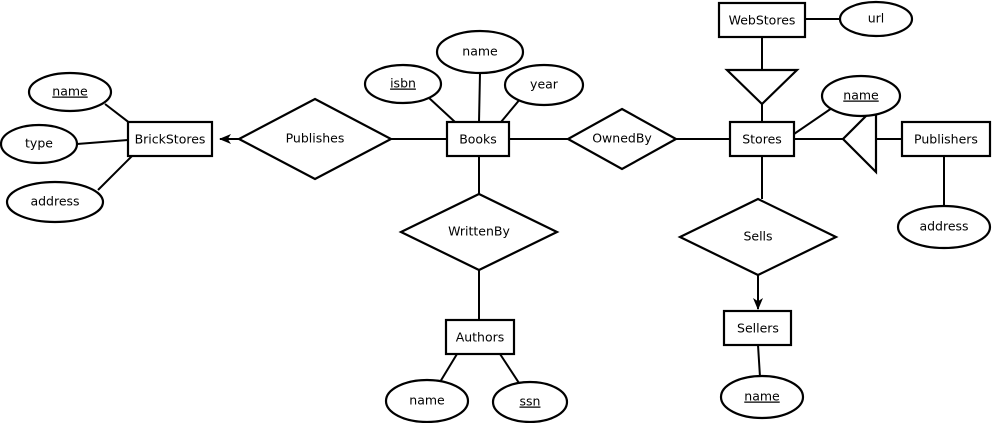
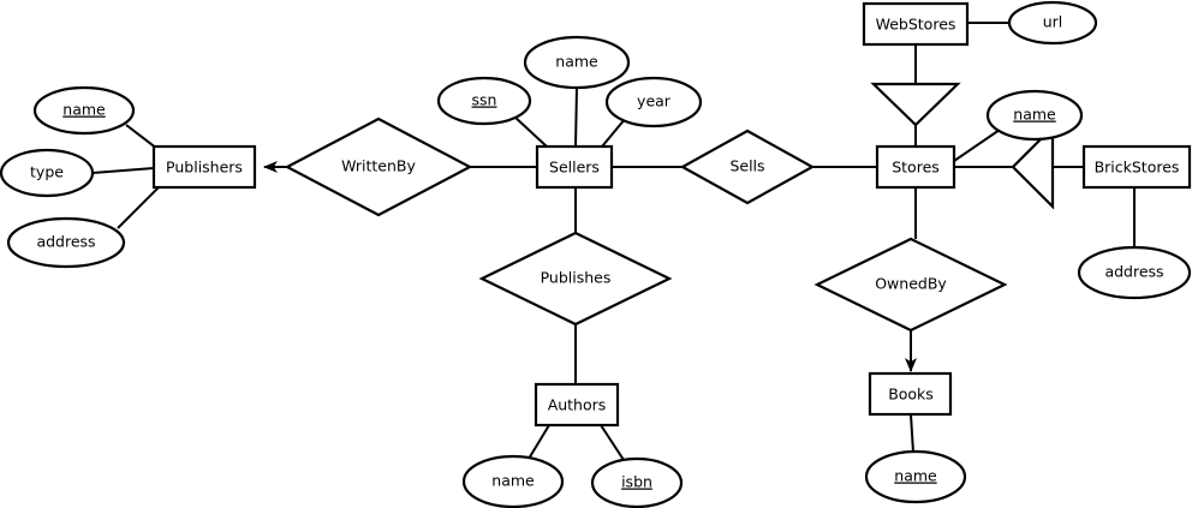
- Publishes
+ WrittenBy
- OwnedBy
+ Sells
- WrittenBy
+ Publishes
- Sells
+ OwnedBy
- BrickStores
+ Publishers
- Books
+ Sellers
  Authors
  WebStores
  Stores
- Publishers
+ BrickStores
- Sellers
+ Books
  name
  type
  address
- isbn
+ ssn
  name
  year
  name
- ssn
+ isbn
  url
  name
  address
  name
